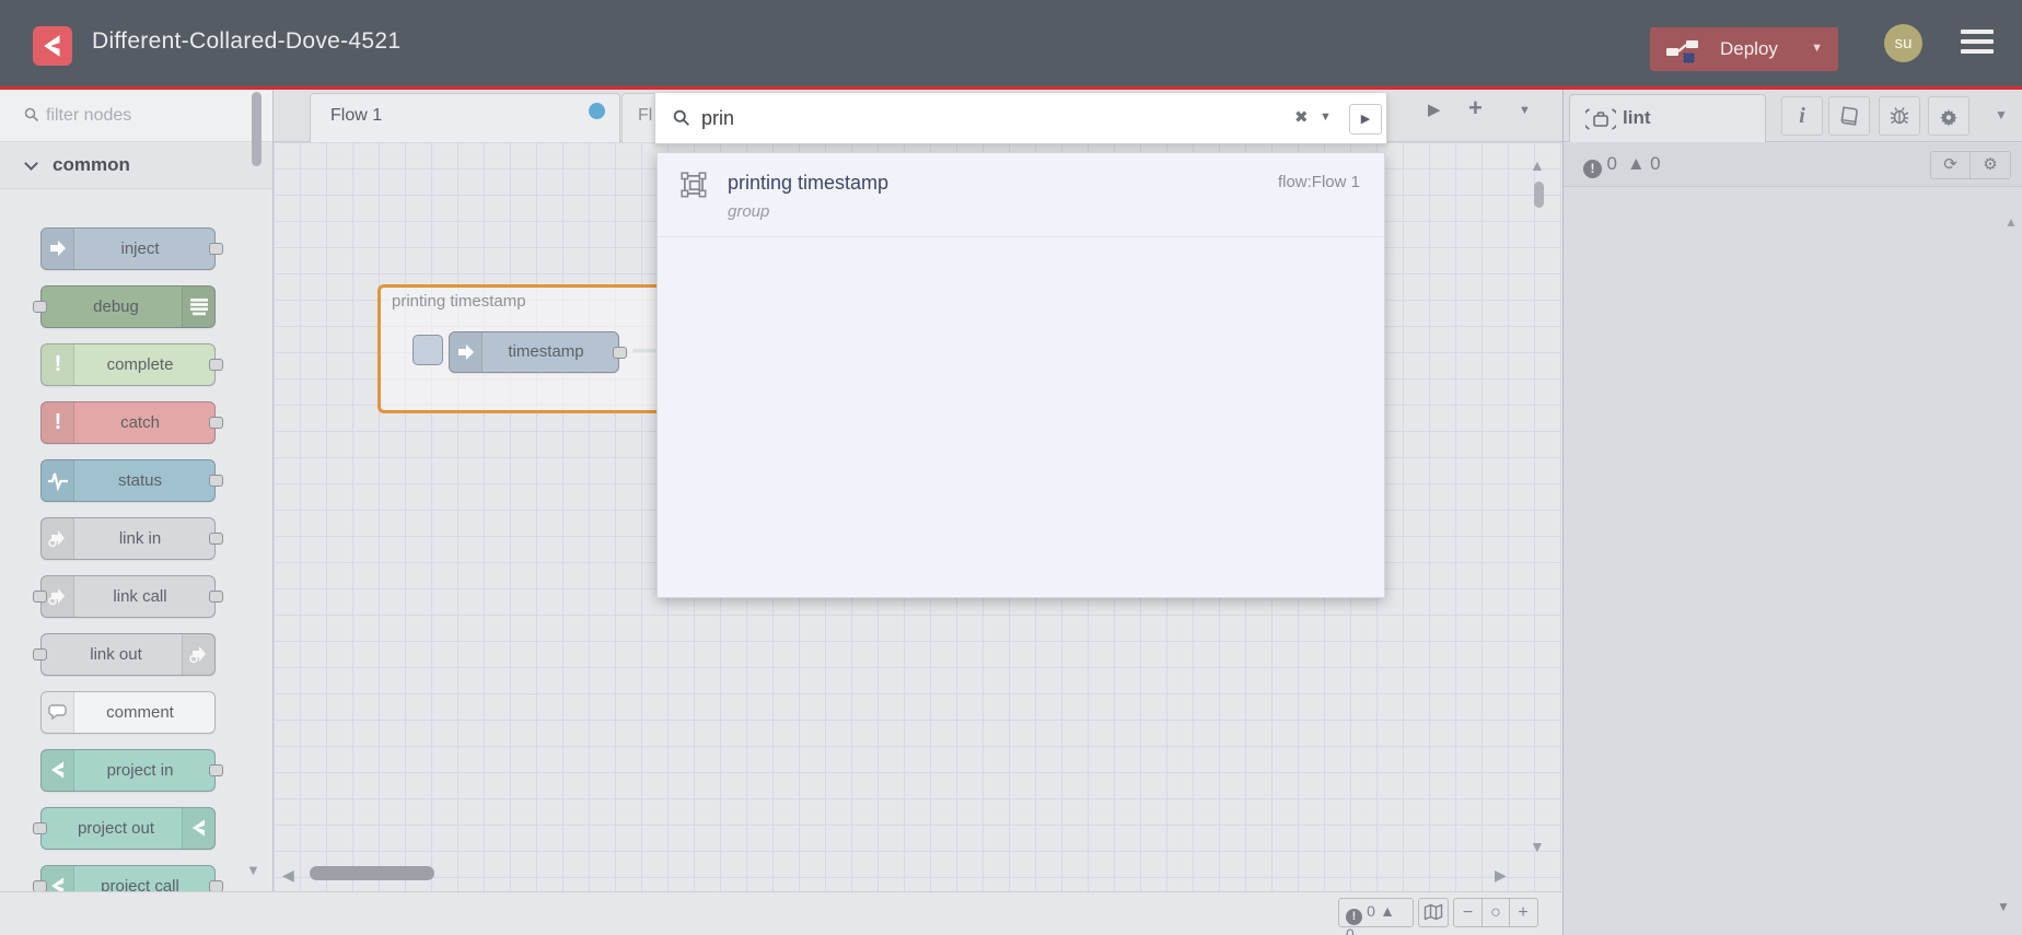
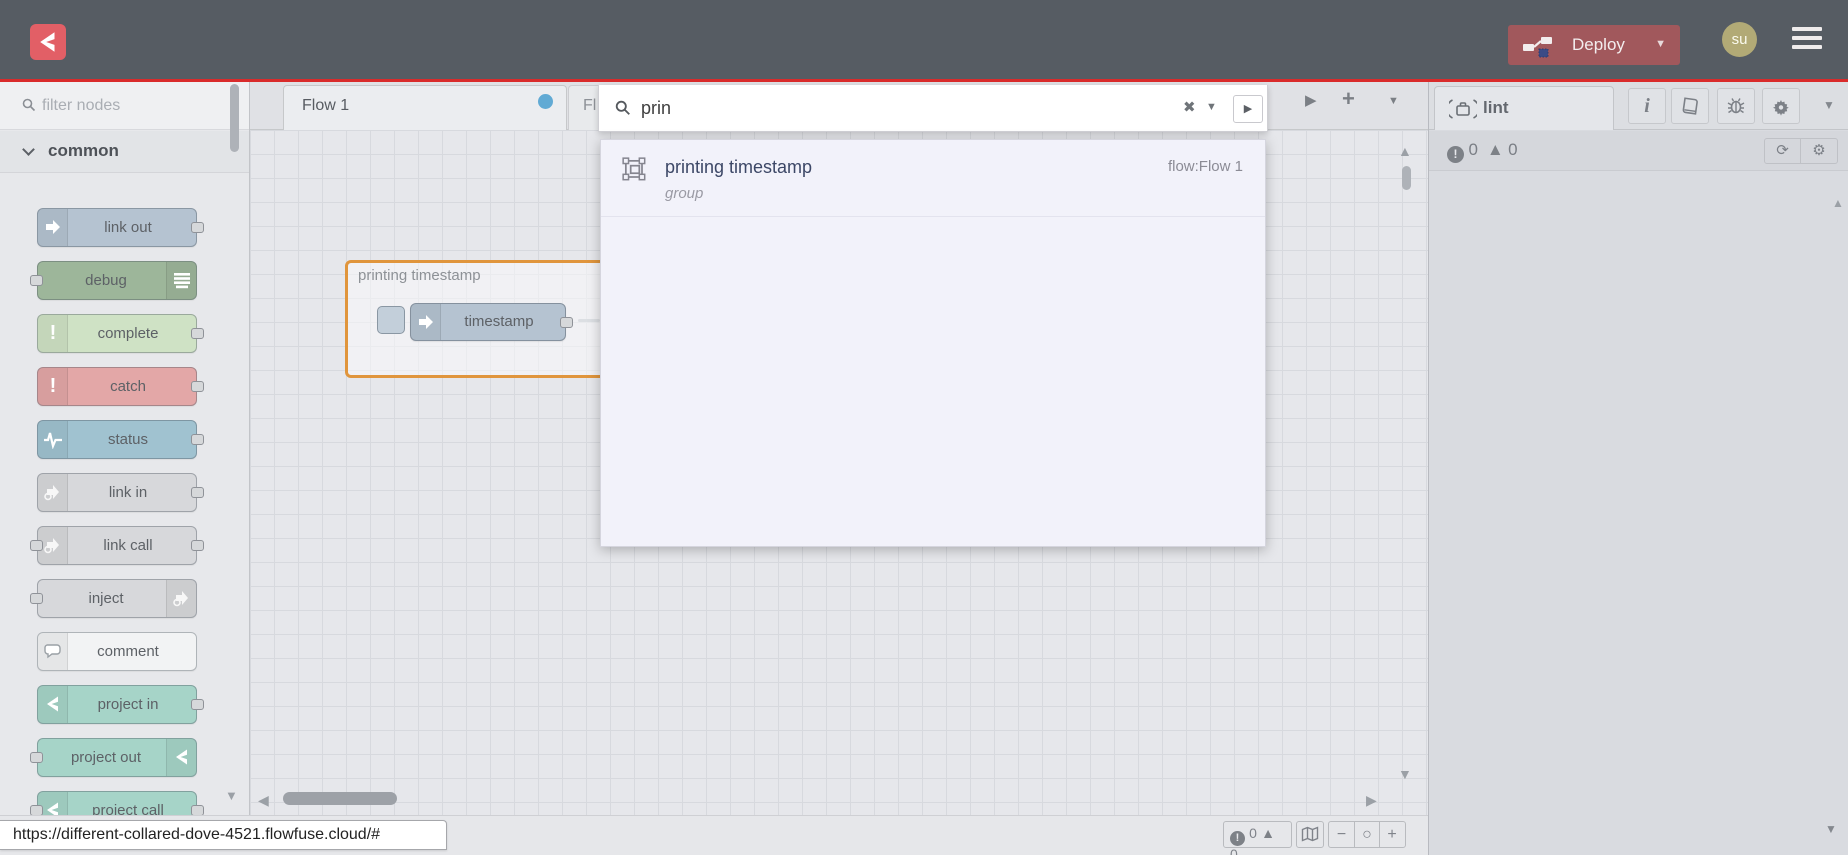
- Different-Collared-Dove-4521
  Deploy
  ▼
  su
  filter nodes
  common
- inject
+ link out
  debug
  !
  complete
  !
  catch
  status
  link in
  link call
- link out
+ inject
  comment
  project in
  project out
  project call
  ▼
  Flow 1
  Fl
  ▶
  +
  ▼
  printing timestamp
  timestamp
  ▲
  ▼
  ◀
  ▶
  lint
  i
  ▼
  ! 0 ▲ 0
  ⟳ ⚙
  ▲
  ▼
  ! 0 ▲ 0
  − ○ +
+ https://different-collared-dove-4521.flowfuse.cloud/#
  prin
  ✖
  ▼
  ▶
  printing timestamp
  group
  flow:Flow 1
